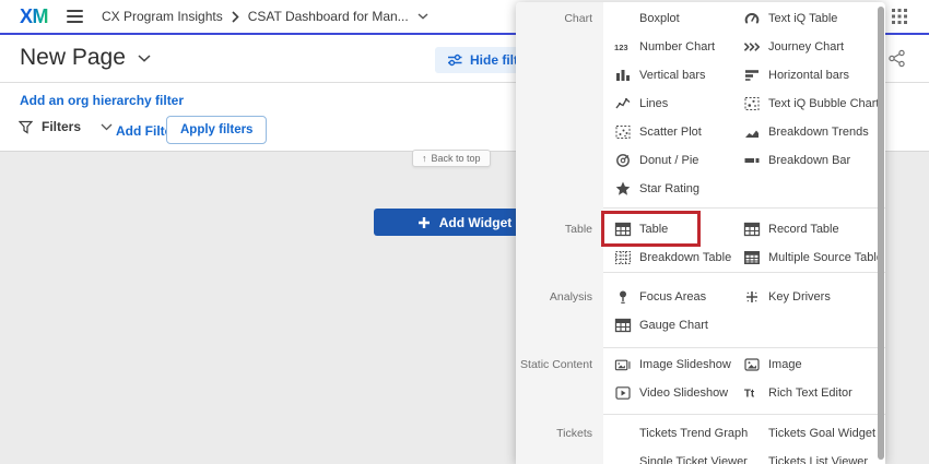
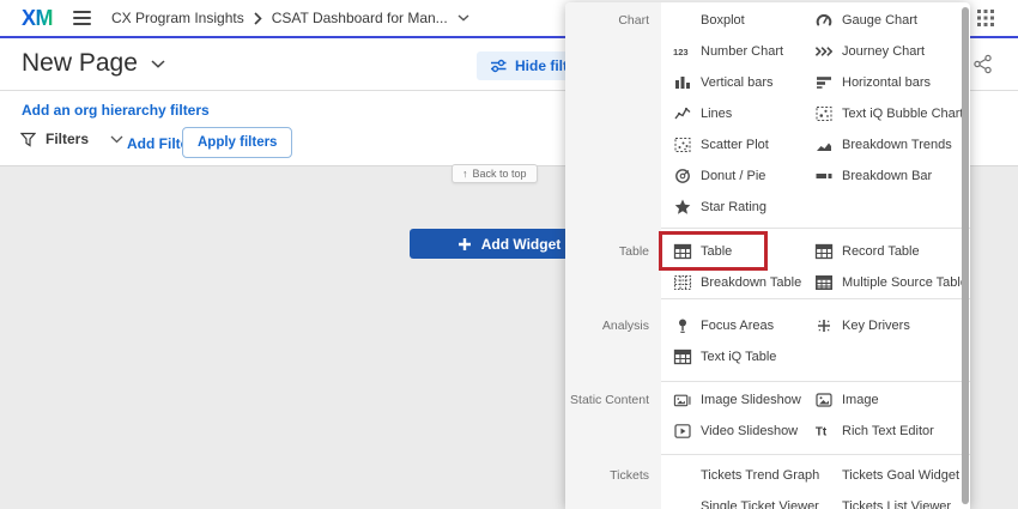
  XM
  CX Program Insights
  CSAT Dashboard for Man...
  New Page
  Hide fil
- Add an org hierarchy filter
+ Add an org hierarchy filters
  Filters
  Add Filt
  Apply filters
  ↑
  Back to top
  Add Widget
  Chart
  Boxplot
- Text iQ Table
+ Gauge Chart
  123
  Number Chart
  Journey Chart
  Vertical bars
  Horizontal bars
  Lines
  Text iQ Bubble Char
  Scatter Plot
  Breakdown Trends
  Donut / Pie
  Breakdown Bar
  Star Rating
  Table
  Table
  Record Table
  Breakdown Table
  Multiple Source Tabl
  Analysis
  Focus Areas
  Key Drivers
- Gauge Chart
+ Text iQ Table
  Static Content
  Image Slideshow
  Image
  Video Slideshow
  Tt
  Rich Text Editor
  Tickets
  Tickets Trend Graph
  Tickets Goal Widget
  Single Ticket Viewer
  Tickets List Viewer
